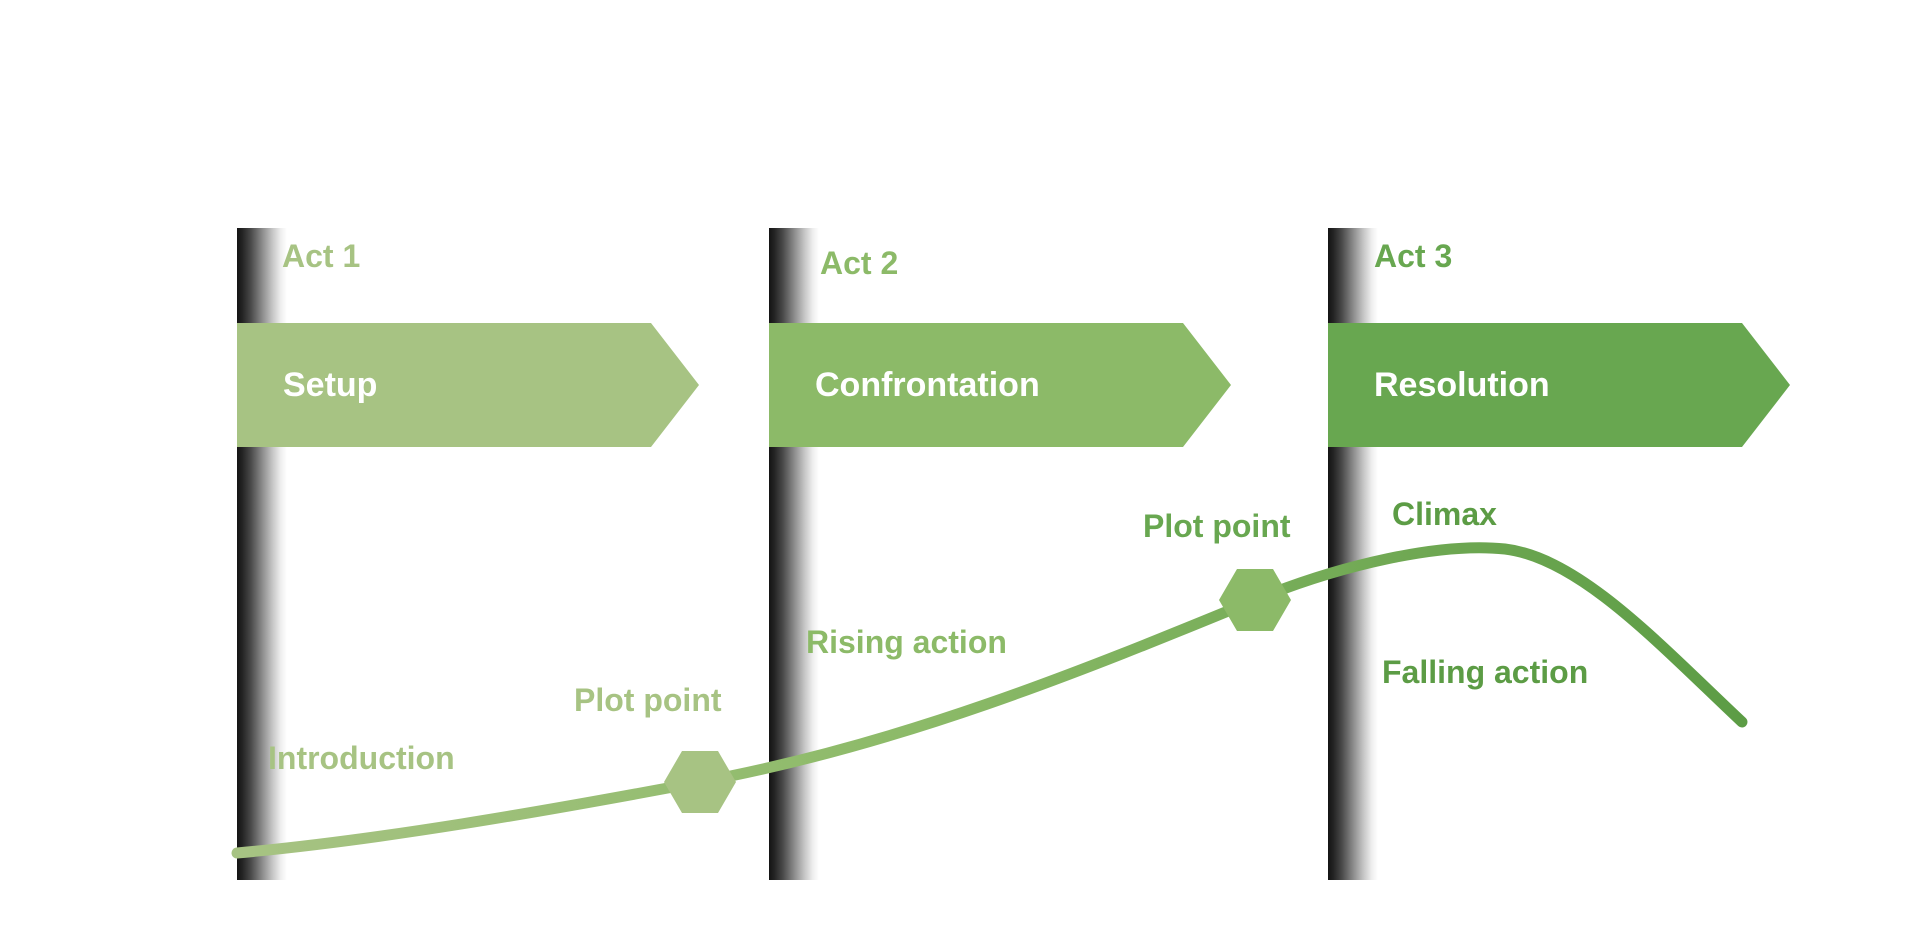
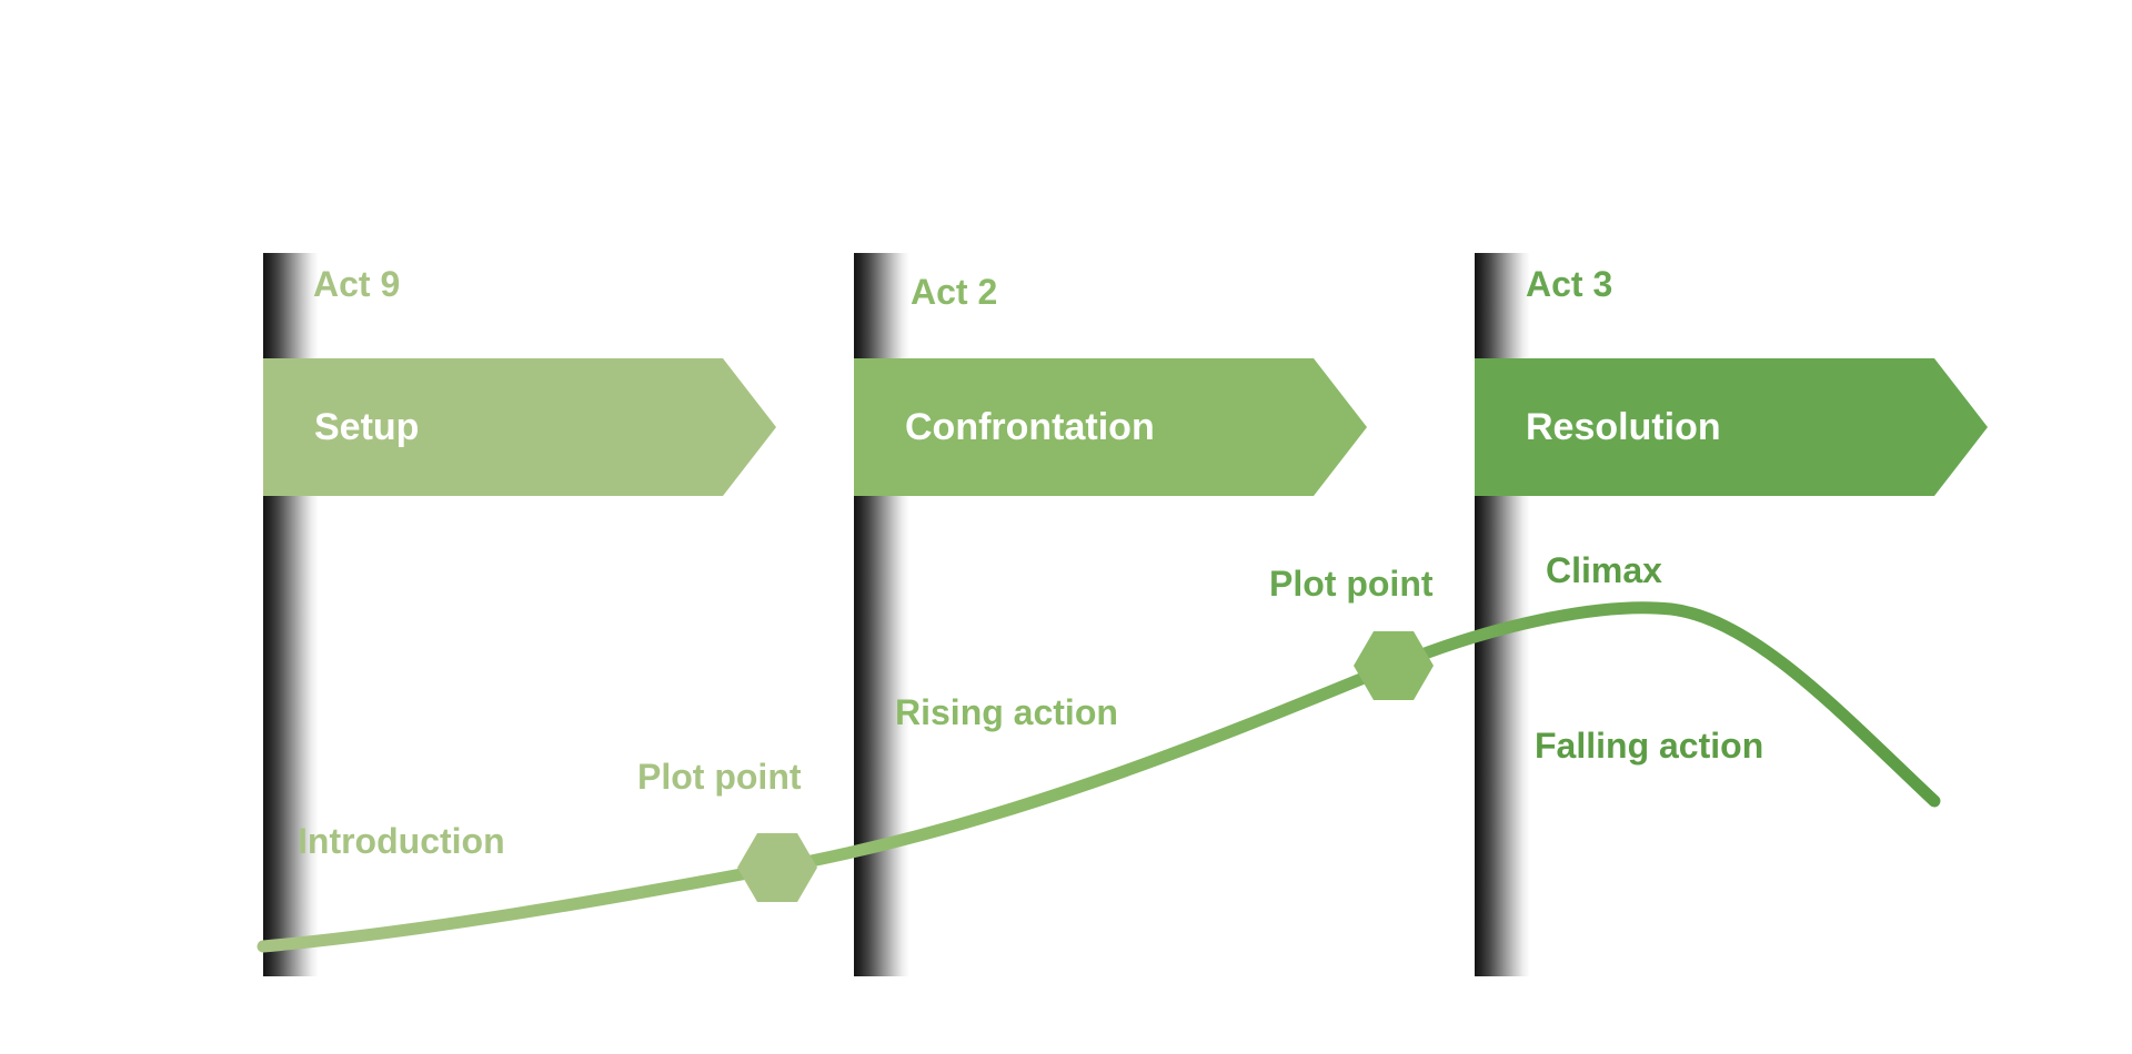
- Act 1
+ Act 9
  Act 2
  Act 3
  Setup
  Confrontation
  Resolution
  Introduction
  Plot point
  Rising action
  Plot point
  Climax
  Falling action
